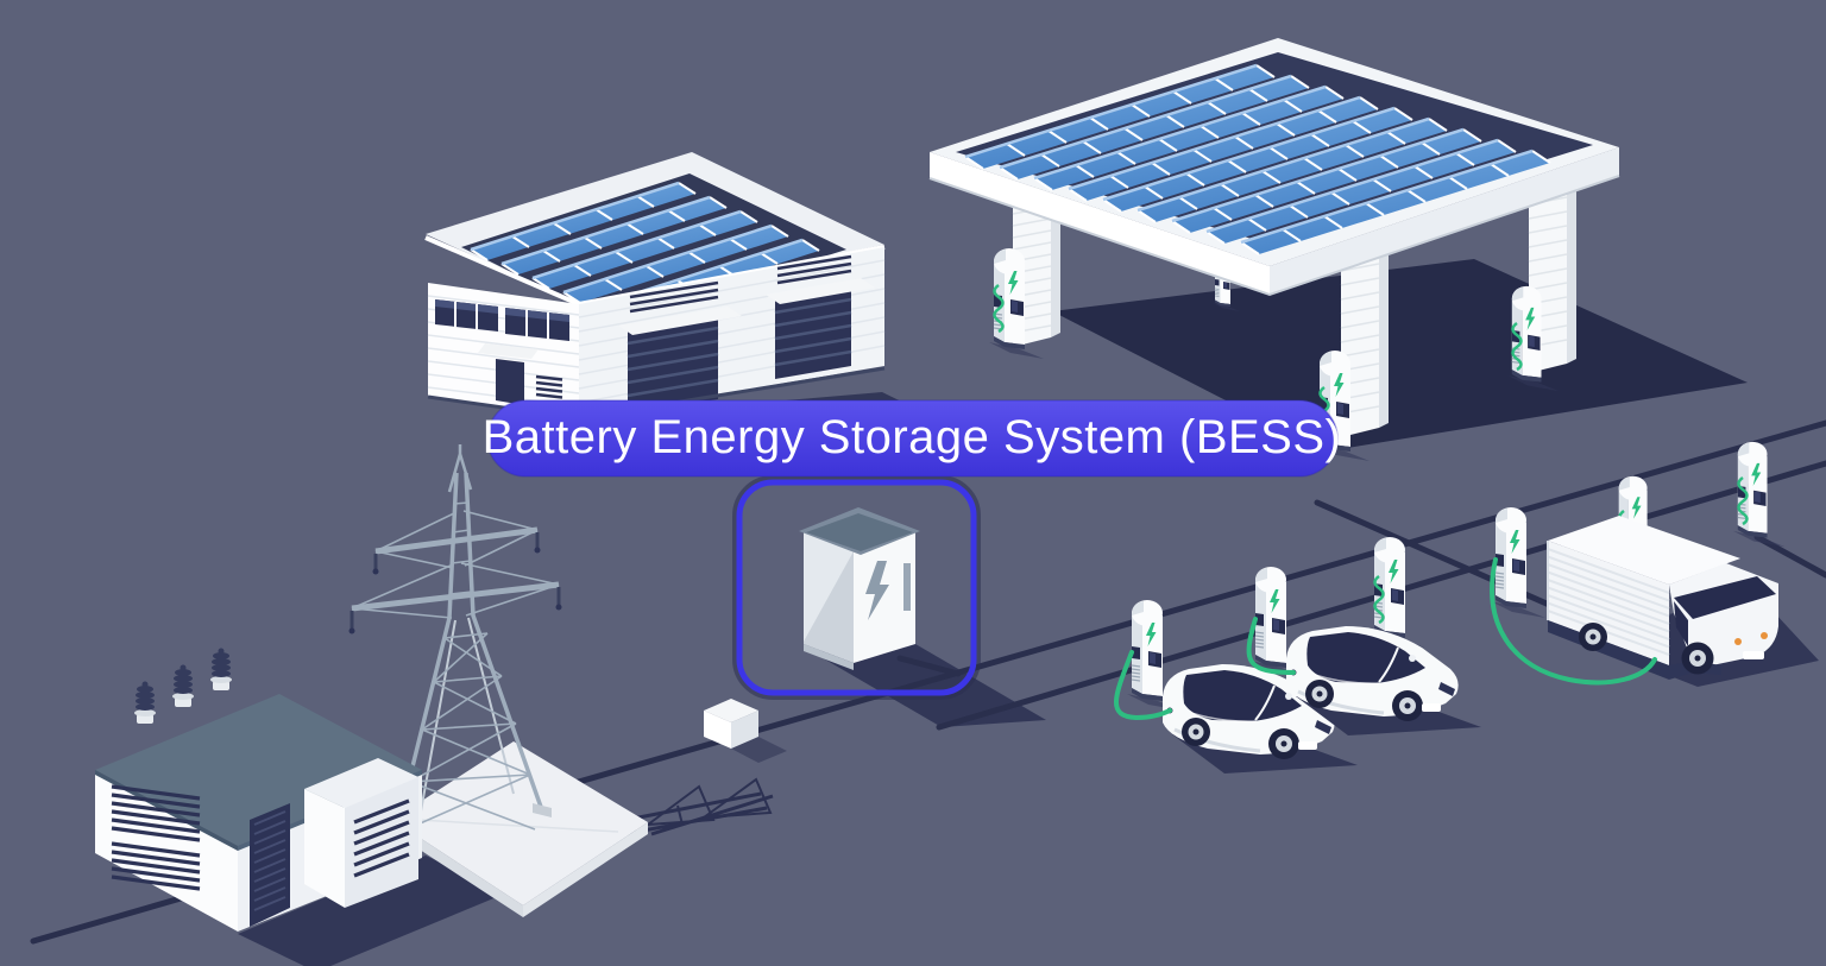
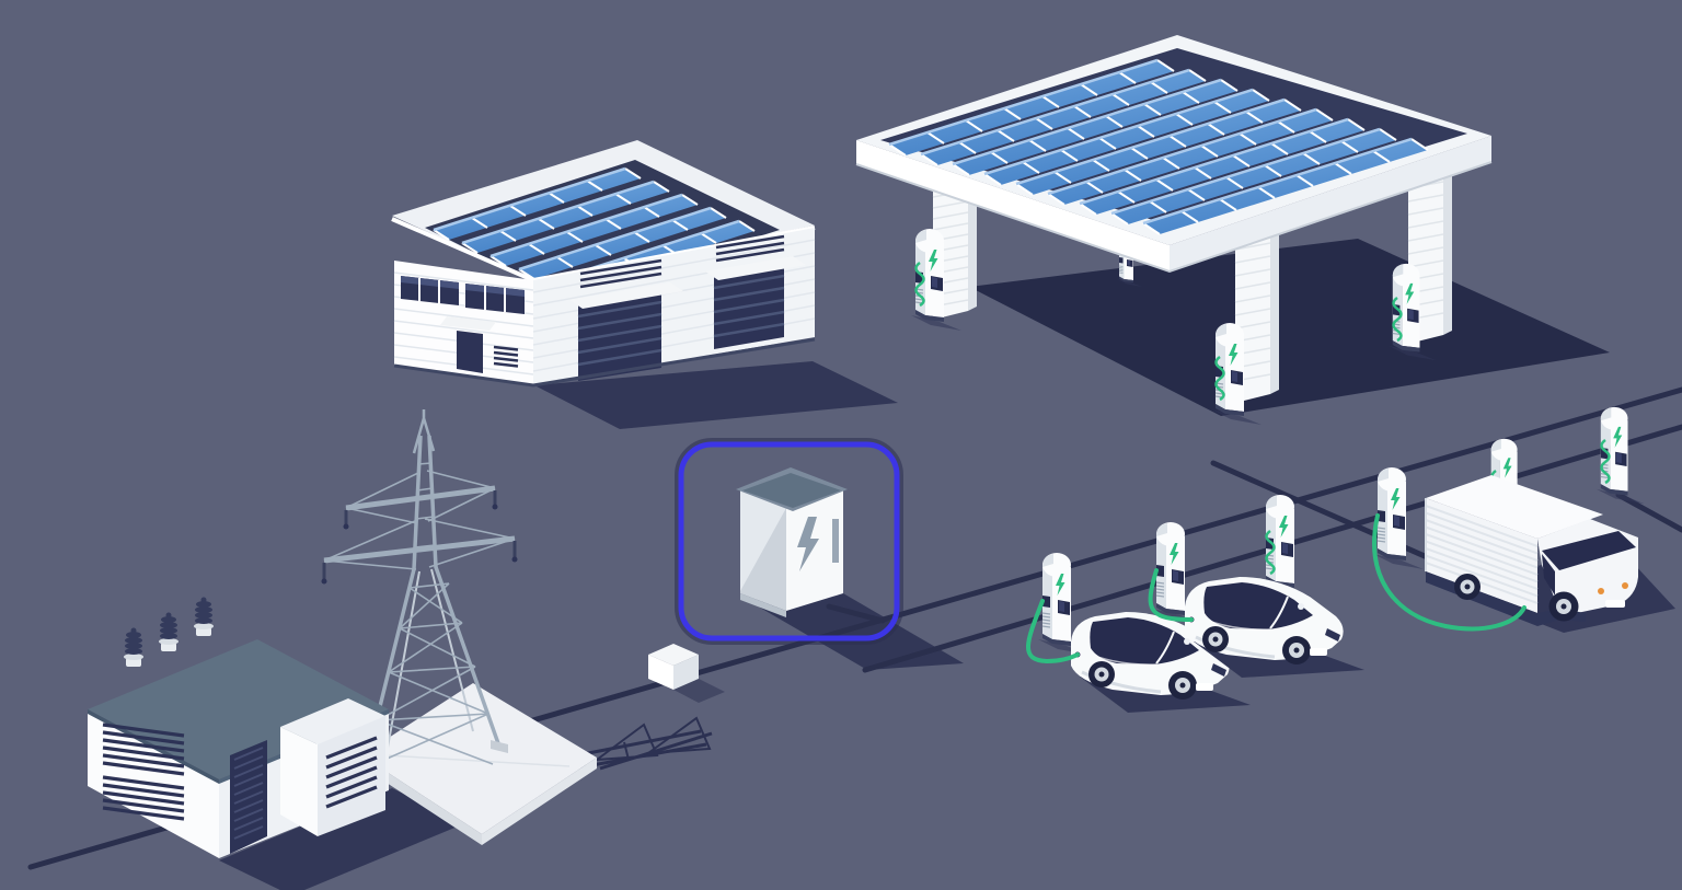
- Battery Energy Storage System (BESS)
